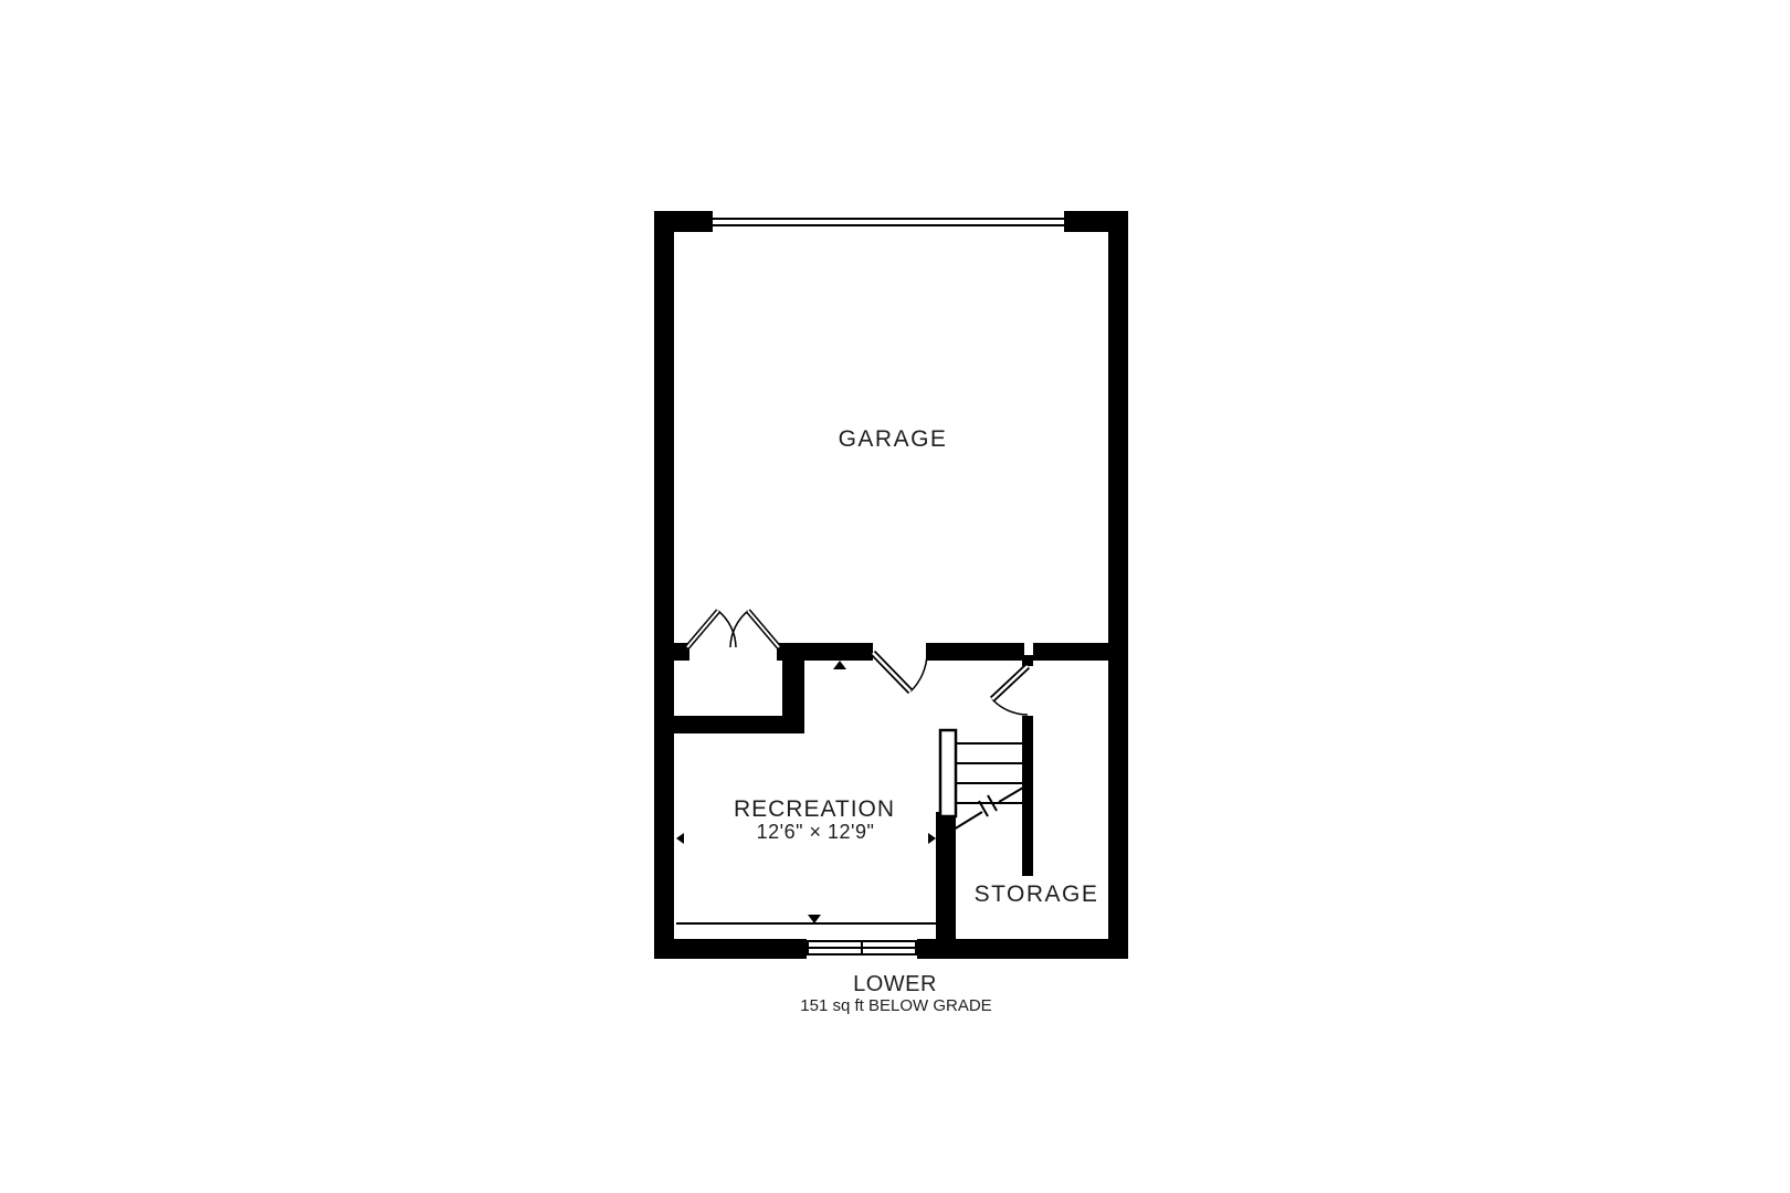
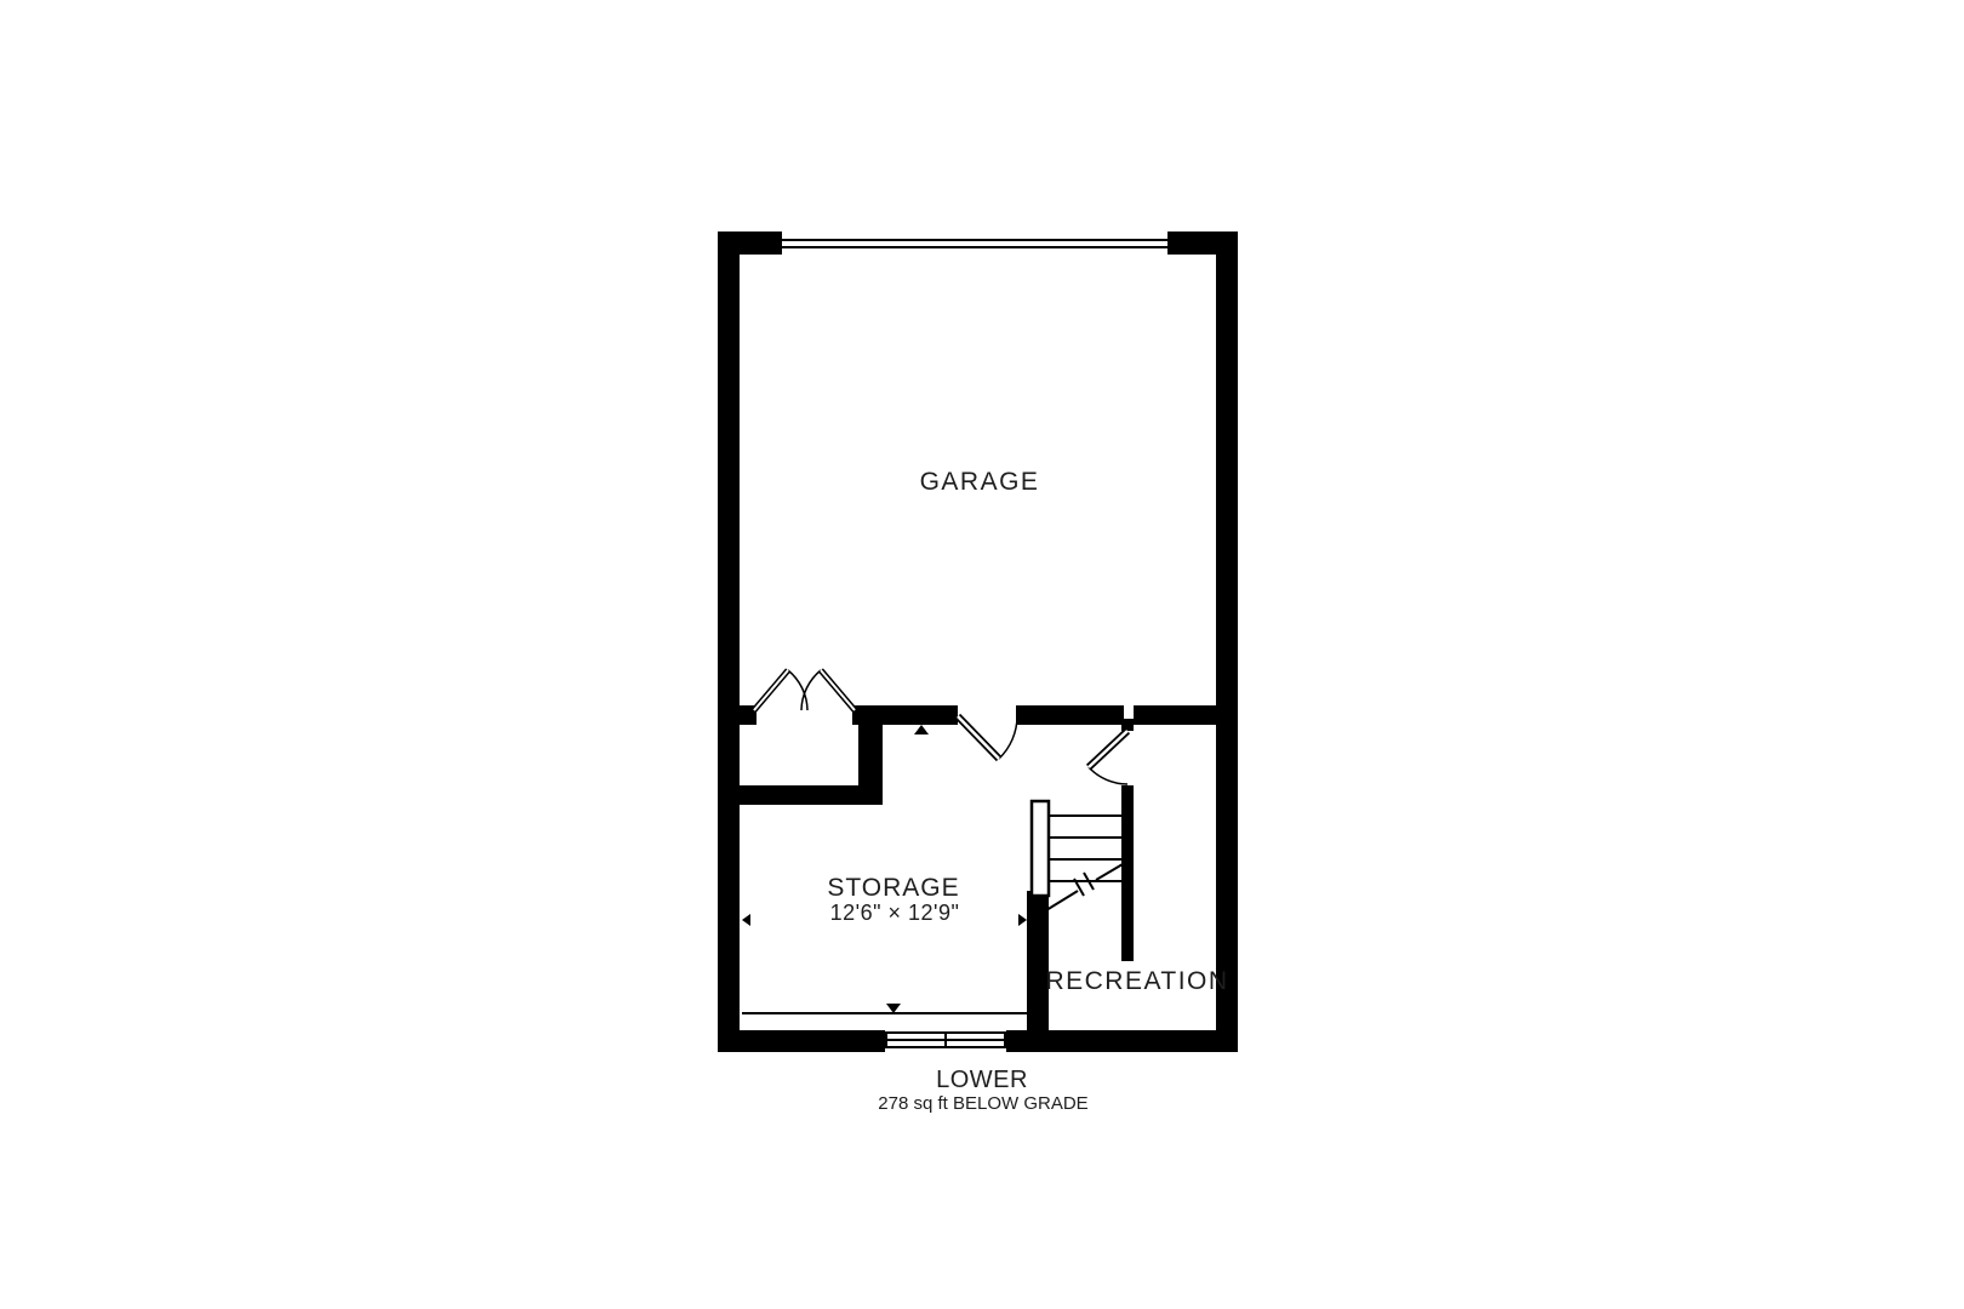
  GARAGE
- RECREATION
+ STORAGE
  12'6" × 12'9"
- STORAGE
+ RECREATION
  LOWER
- 151 sq ft BELOW GRADE
+ 278 sq ft BELOW GRADE
